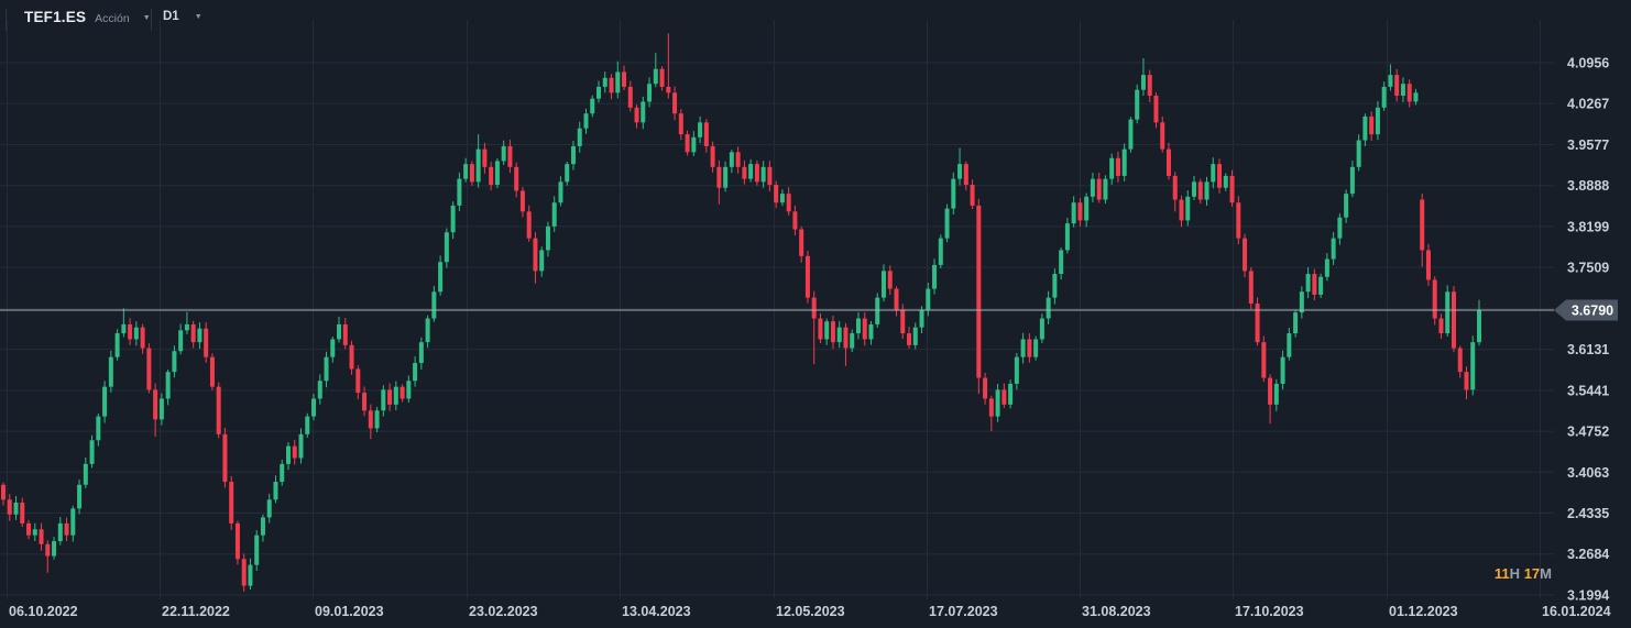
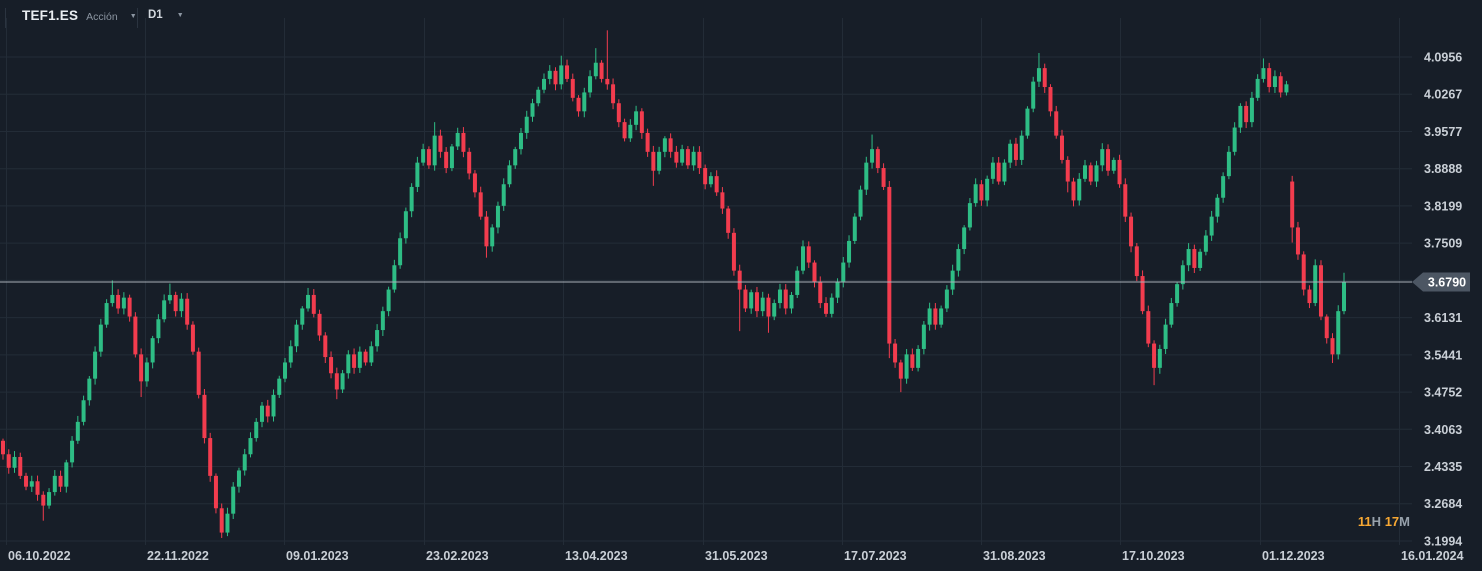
  4.0956
  4.0267
  3.9577
  3.8888
  3.8199
  3.7509
  3.6131
  3.5441
  3.4752
  3.4063
  2.4335
  3.2684
  3.1994
  06.10.2022
  22.11.2022
  09.01.2023
  23.02.2023
  13.04.2023
- 12.05.2023
+ 31.05.2023
  17.07.2023
  31.08.2023
  17.10.2023
  01.12.2023
  16.01.2024
  3.6790
  TEF1.ES
  Acción
  D1
  11H 17M
